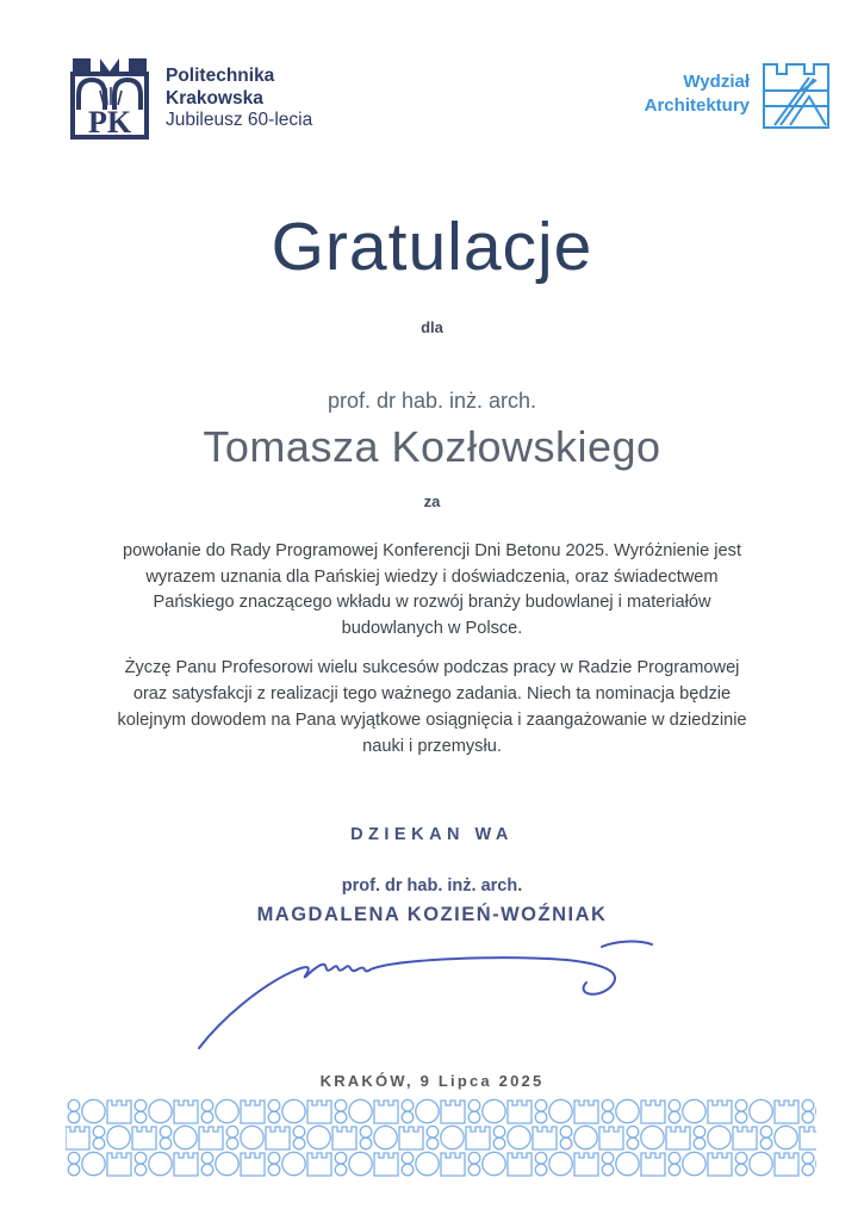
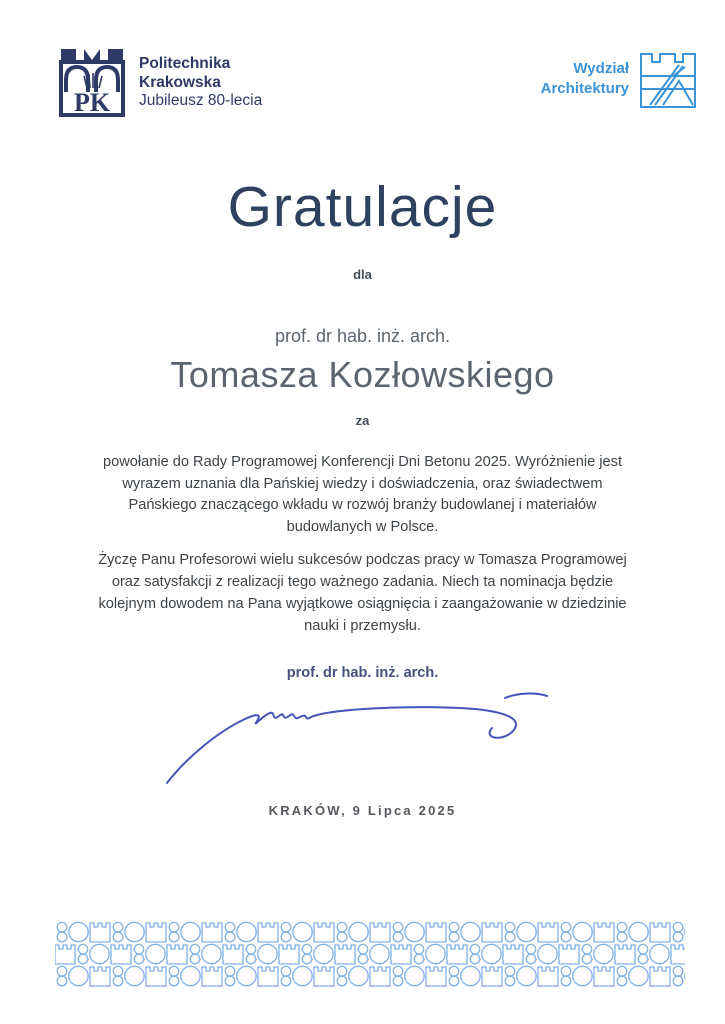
  PK
  Politechnika
  Krakowska
- Jubileusz 60-lecia
+ Jubileusz 80-lecia
  Wydział
  Architektury
  Gratulacje
  dla
  prof. dr hab. inż. arch.
  Tomasza Kozłowskiego
  za
  powołanie do Rady Programowej Konferencji Dni Betonu 2025. Wyróżnienie jest wyrazem uznania dla Pańskiej wiedzy i doświadczenia, oraz świadectwem Pańskiego znaczącego wkładu w rozwój branży budowlanej i materiałów budowlanych w Polsce.
- Życzę Panu Profesorowi wielu sukcesów podczas pracy w Radzie Programowej oraz satysfakcji z realizacji tego ważnego zadania. Niech ta nominacja będzie kolejnym dowodem na Pana wyjątkowe osiągnięcia i zaangażowanie w dziedzinie nauki i przemysłu.
+ Życzę Panu Profesorowi wielu sukcesów podczas pracy w Tomasza Programowej oraz satysfakcji z realizacji tego ważnego zadania. Niech ta nominacja będzie kolejnym dowodem na Pana wyjątkowe osiągnięcia i zaangażowanie w dziedzinie nauki i przemysłu.
- DZIEKAN WA
  prof. dr hab. inż. arch.
- MAGDALENA KOZIEŃ-WOŹNIAK
  KRAKÓW, 9 Lipca 2025
